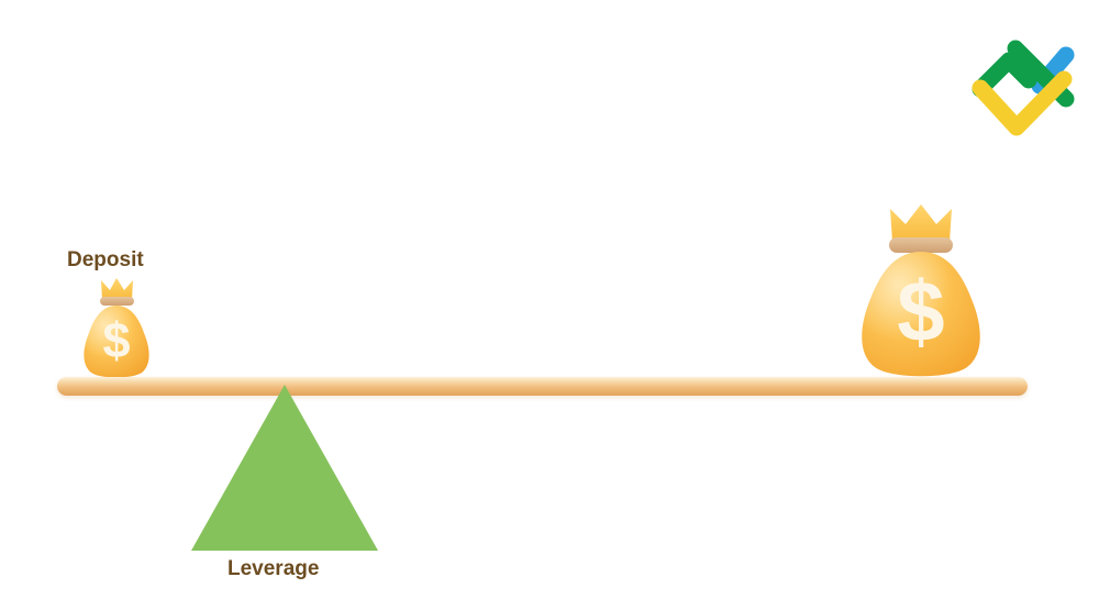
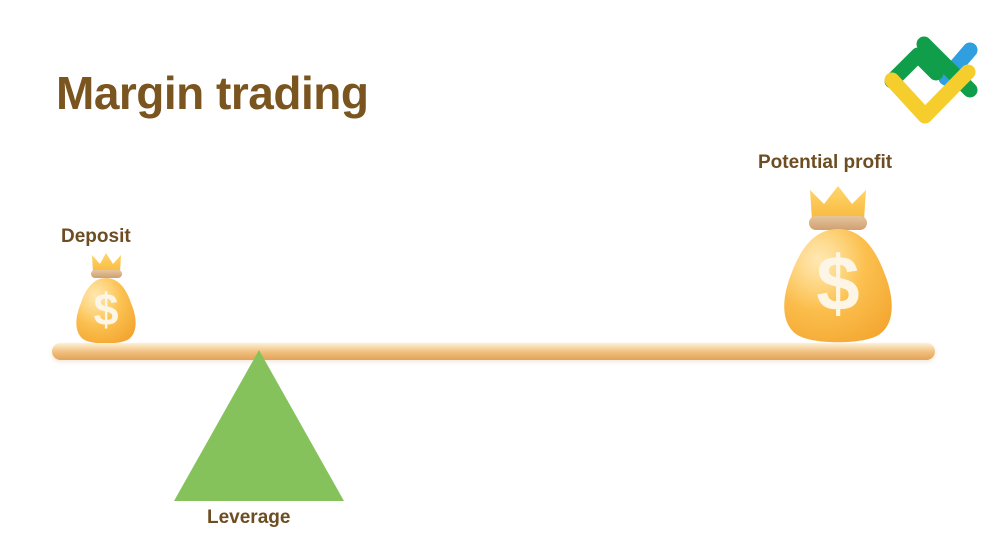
+ Margin trading
+ Potential profit
  $
  Deposit
  $
  Leverage
